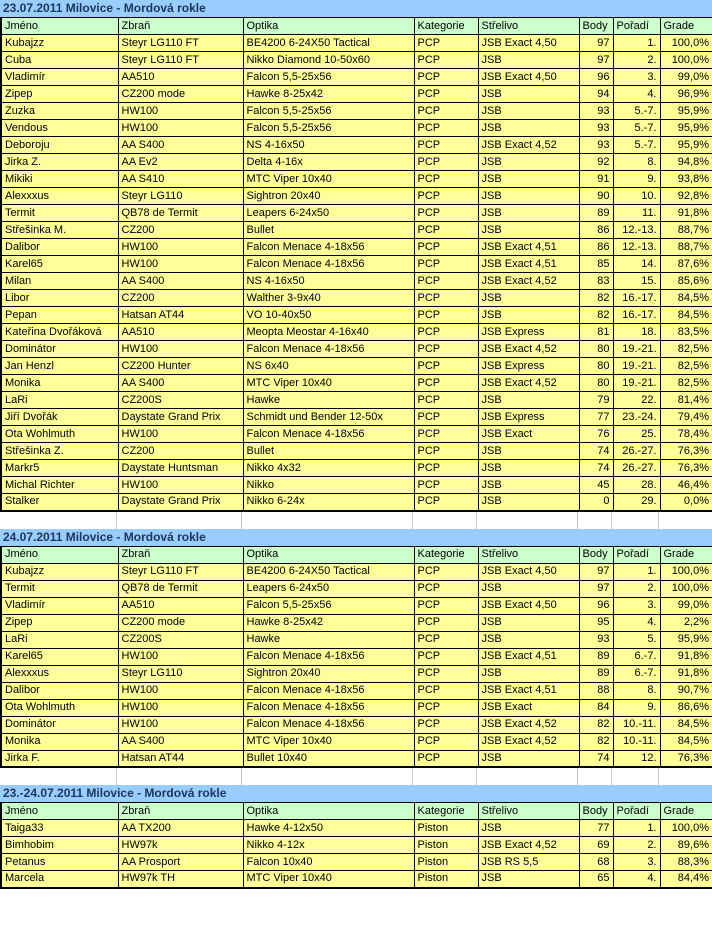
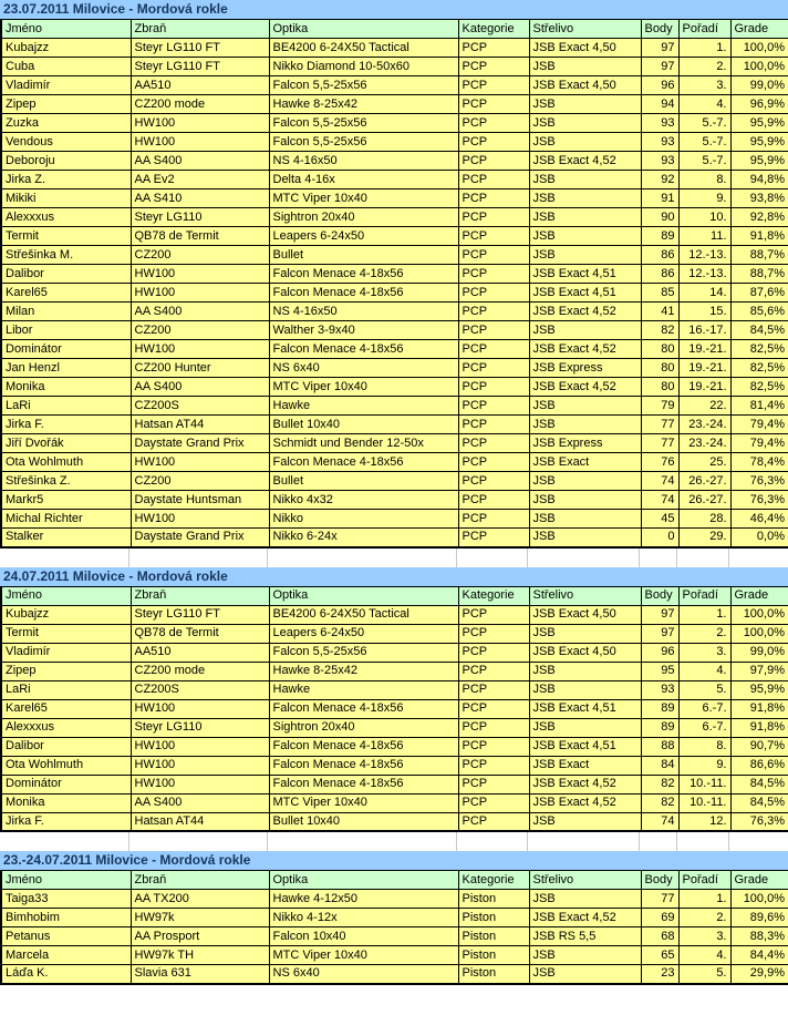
  23.07.2011 Milovice - Mordová rokle
  Jméno	Zbraň	Optika	Kategorie	Střelivo	Body	Pořadí	Grade
  Kubajzz	Steyr LG110 FT	BE4200 6-24X50 Tactical	PCP	JSB Exact 4,50	97	1.	100,0%
  Cuba	Steyr LG110 FT	Nikko Diamond 10-50x60	PCP	JSB	97	2.	100,0%
  Vladimír	AA510	Falcon 5,5-25x56	PCP	JSB Exact 4,50	96	3.	99,0%
  Zipep	CZ200 mode	Hawke 8-25x42	PCP	JSB	94	4.	96,9%
  Zuzka	HW100	Falcon 5,5-25x56	PCP	JSB	93	5.-7.	95,9%
  Vendous	HW100	Falcon 5,5-25x56	PCP	JSB	93	5.-7.	95,9%
  Deboroju	AA S400	NS 4-16x50	PCP	JSB Exact 4,52	93	5.-7.	95,9%
  Jirka Z.	AA Ev2	Delta 4-16x	PCP	JSB	92	8.	94,8%
  Mikiki	AA S410	MTC Viper 10x40	PCP	JSB	91	9.	93,8%
  Alexxxus	Steyr LG110	Sightron 20x40	PCP	JSB	90	10.	92,8%
  Termit	QB78 de Termit	Leapers 6-24x50	PCP	JSB	89	11.	91,8%
  Střešinka M.	CZ200	Bullet	PCP	JSB	86	12.-13.	88,7%
  Dalibor	HW100	Falcon Menace 4-18x56	PCP	JSB Exact 4,51	86	12.-13.	88,7%
  Karel65	HW100	Falcon Menace 4-18x56	PCP	JSB Exact 4,51	85	14.	87,6%
- Milan	AA S400	NS 4-16x50	PCP	JSB Exact 4,52	83	15.	85,6%
+ Milan	AA S400	NS 4-16x50	PCP	JSB Exact 4,52	41	15.	85,6%
  Libor	CZ200	Walther 3-9x40	PCP	JSB	82	16.-17.	84,5%
- Pepan	Hatsan AT44	VO 10-40x50	PCP	JSB	82	16.-17.	84,5%
- Kateřina Dvořáková	AA510	Meopta Meostar 4-16x40	PCP	JSB Express	81	18.	83,5%
  Dominátor	HW100	Falcon Menace 4-18x56	PCP	JSB Exact 4,52	80	19.-21.	82,5%
  Jan Henzl	CZ200 Hunter	NS 6x40	PCP	JSB Express	80	19.-21.	82,5%
  Monika	AA S400	MTC Viper 10x40	PCP	JSB Exact 4,52	80	19.-21.	82,5%
  LaRi	CZ200S	Hawke	PCP	JSB	79	22.	81,4%
+ Jirka F.	Hatsan AT44	Bullet 10x40	PCP	JSB	77	23.-24.	79,4%
  Jiří Dvořák	Daystate Grand Prix	Schmidt und Bender 12-50x	PCP	JSB Express	77	23.-24.	79,4%
  Ota Wohlmuth	HW100	Falcon Menace 4-18x56	PCP	JSB Exact	76	25.	78,4%
  Střešinka Z.	CZ200	Bullet	PCP	JSB	74	26.-27.	76,3%
  Markr5	Daystate Huntsman	Nikko 4x32	PCP	JSB	74	26.-27.	76,3%
  Michal Richter	HW100	Nikko	PCP	JSB	45	28.	46,4%
  Stalker	Daystate Grand Prix	Nikko 6-24x	PCP	JSB	0	29.	0,0%
  24.07.2011 Milovice - Mordová rokle
  Jméno	Zbraň	Optika	Kategorie	Střelivo	Body	Pořadí	Grade
  Kubajzz	Steyr LG110 FT	BE4200 6-24X50 Tactical	PCP	JSB Exact 4,50	97	1.	100,0%
  Termit	QB78 de Termit	Leapers 6-24x50	PCP	JSB	97	2.	100,0%
  Vladimír	AA510	Falcon 5,5-25x56	PCP	JSB Exact 4,50	96	3.	99,0%
- Zipep	CZ200 mode	Hawke 8-25x42	PCP	JSB	95	4.	2,2%
+ Zipep	CZ200 mode	Hawke 8-25x42	PCP	JSB	95	4.	97,9%
  LaRi	CZ200S	Hawke	PCP	JSB	93	5.	95,9%
  Karel65	HW100	Falcon Menace 4-18x56	PCP	JSB Exact 4,51	89	6.-7.	91,8%
  Alexxxus	Steyr LG110	Sightron 20x40	PCP	JSB	89	6.-7.	91,8%
  Dalibor	HW100	Falcon Menace 4-18x56	PCP	JSB Exact 4,51	88	8.	90,7%
  Ota Wohlmuth	HW100	Falcon Menace 4-18x56	PCP	JSB Exact	84	9.	86,6%
  Dominátor	HW100	Falcon Menace 4-18x56	PCP	JSB Exact 4,52	82	10.-11.	84,5%
  Monika	AA S400	MTC Viper 10x40	PCP	JSB Exact 4,52	82	10.-11.	84,5%
  Jirka F.	Hatsan AT44	Bullet 10x40	PCP	JSB	74	12.	76,3%
  23.-24.07.2011 Milovice - Mordová rokle
  Jméno	Zbraň	Optika	Kategorie	Střelivo	Body	Pořadí	Grade
  Taiga33	AA TX200	Hawke 4-12x50	Piston	JSB	77	1.	100,0%
  Bimhobim	HW97k	Nikko 4-12x	Piston	JSB Exact 4,52	69	2.	89,6%
  Petanus	AA Prosport	Falcon 10x40	Piston	JSB RS 5,5	68	3.	88,3%
  Marcela	HW97k TH	MTC Viper 10x40	Piston	JSB	65	4.	84,4%
+ Láďa K.	Slavia 631	NS 6x40	Piston	JSB	23	5.	29,9%
